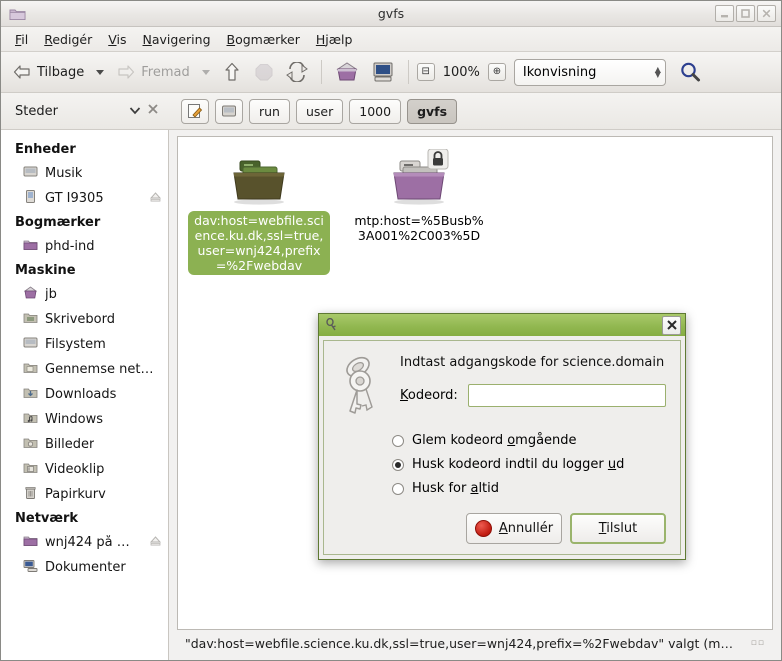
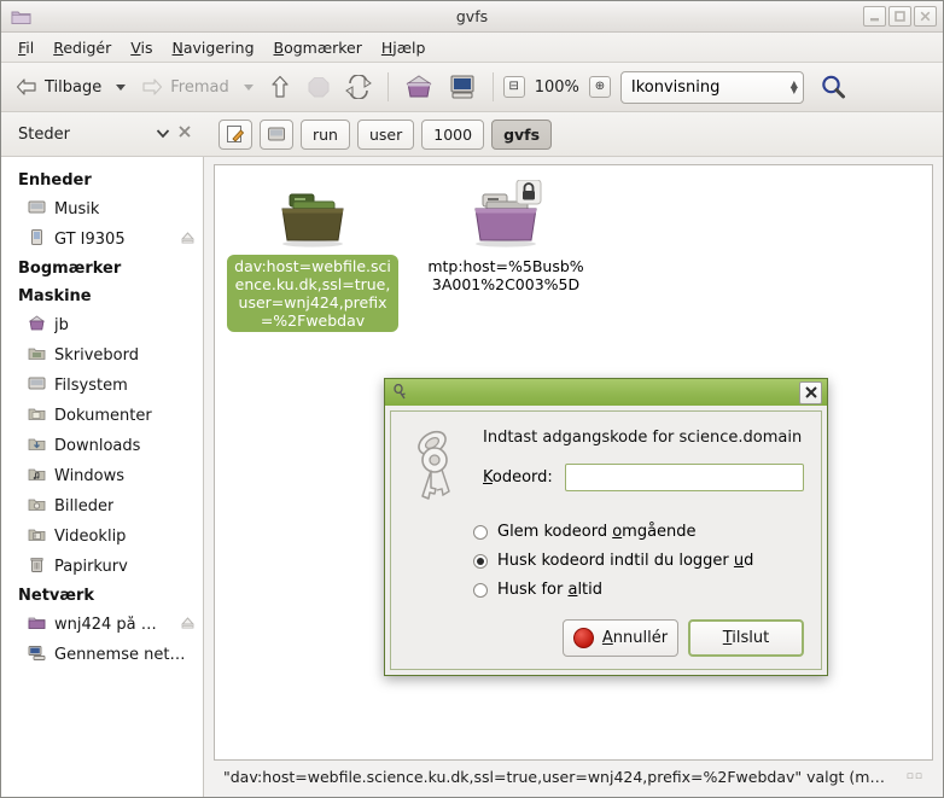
  gvfs
  Fil
  Redigér
  Vis
  Navigering
  Bogmærker
  Hjælp
  Tilbage
  Fremad
  ⊟
  100%
  ⊕
  Ikonvisning
  ▲
  ▼
  Steder
  run
  user
  1000
  gvfs
  Enheder
  Musik
  GT I9305
  Bogmærker
- phd-ind
  Maskine
  jb
  Skrivebord
  Filsystem
- Gennemse net…
+ Dokumenter
  Downloads
  Windows
  Billeder
  Videoklip
  Papirkurv
  Netværk
  wnj424 på …
- Dokumenter
+ Gennemse net…
  dav:host=webfile.science.ku.dk,ssl=true,user=wnj424,prefix=%2Fwebdav
  mtp:host=%5Busb%3A001%2C003%5D
  "dav:host=webfile.science.ku.dk,ssl=true,user=wnj424,prefix=%2Fwebdav" valgt (m…
  ▫▫
  Indtast adgangskode for science.domain
  Kodeord:
  Glem kodeord omgående
  Husk kodeord indtil du logger ud
  Husk for altid
  Annullér
  Tilslut
